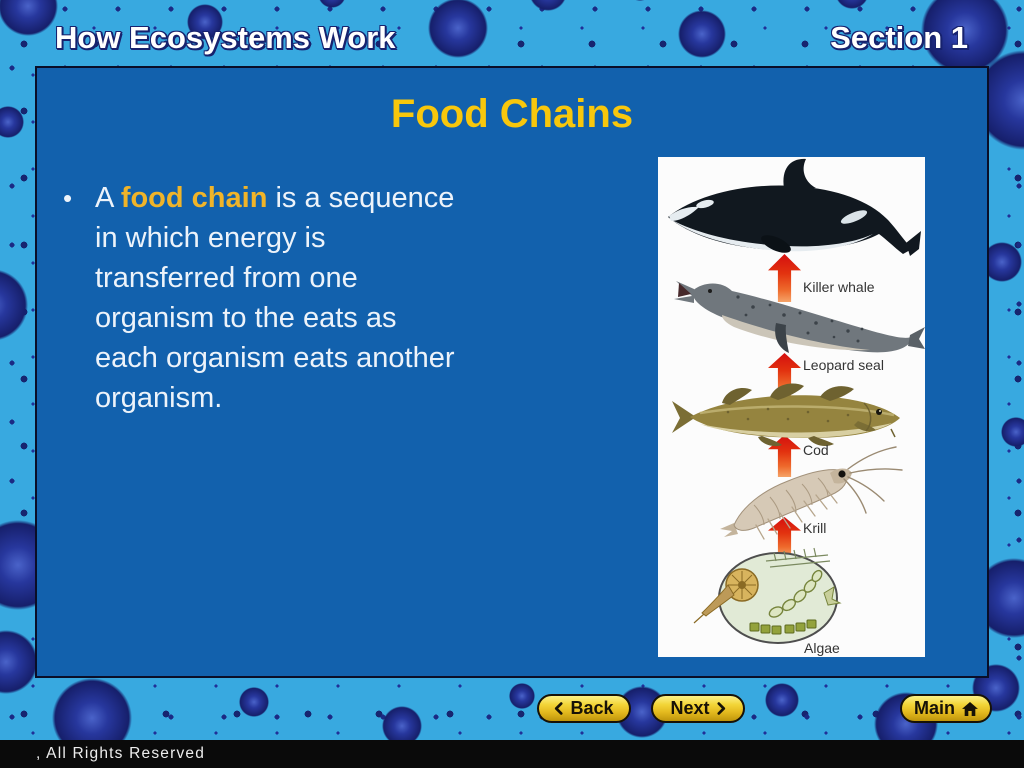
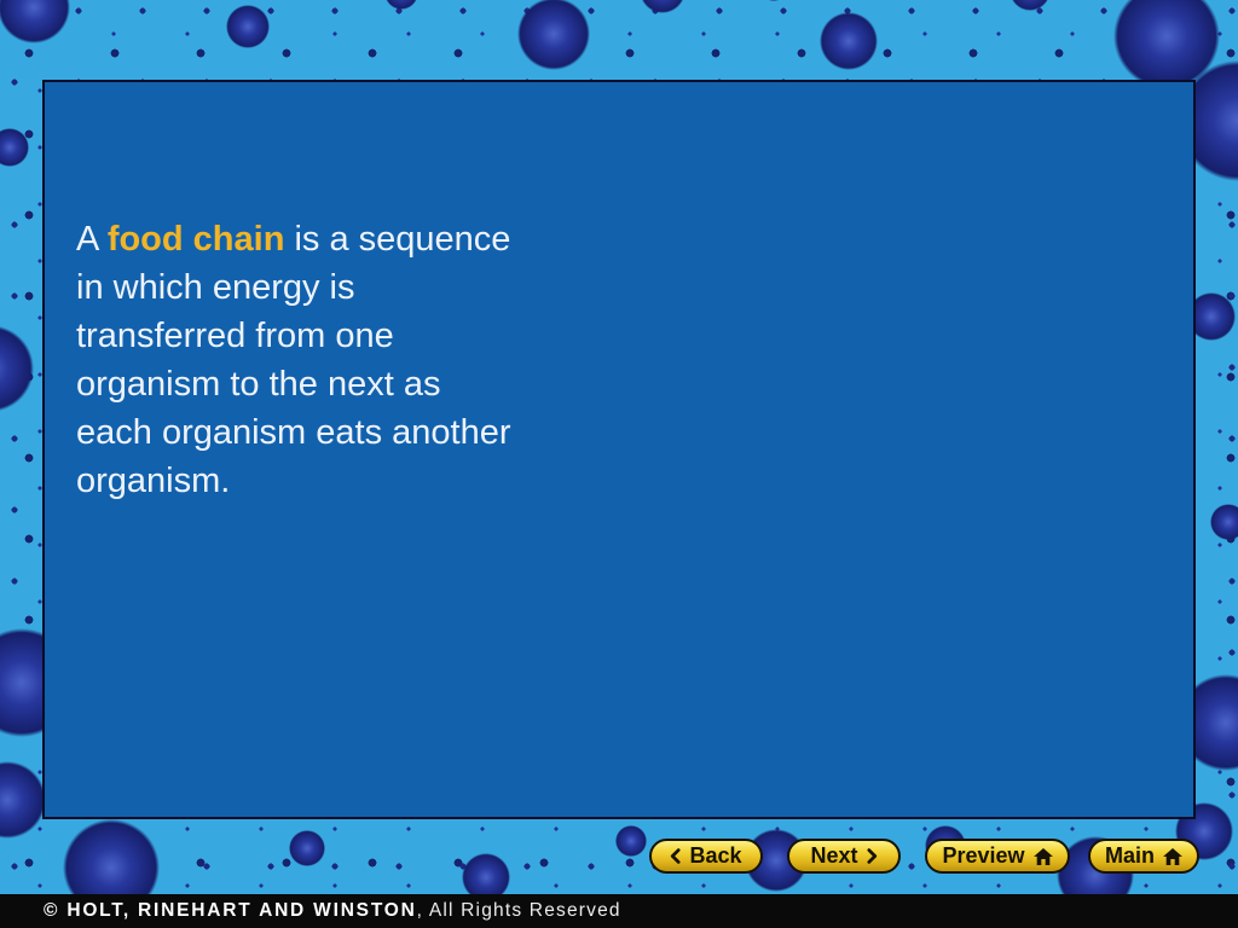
- How Ecosystems Work
- Section 1
- Food Chains
- •
- A food chain is a sequence in which energy is transferred from one organism to the eats as each organism eats another organism.
+ A food chain is a sequence in which energy is transferred from one organism to the next as each organism eats another organism.
- Killer whale
- Leopard seal
- Cod
- Krill
- Algae
  Back
  Next
+ Preview
  Main
+ © HOLT, RINEHART AND WINSTON
  , All Rights Reserved
